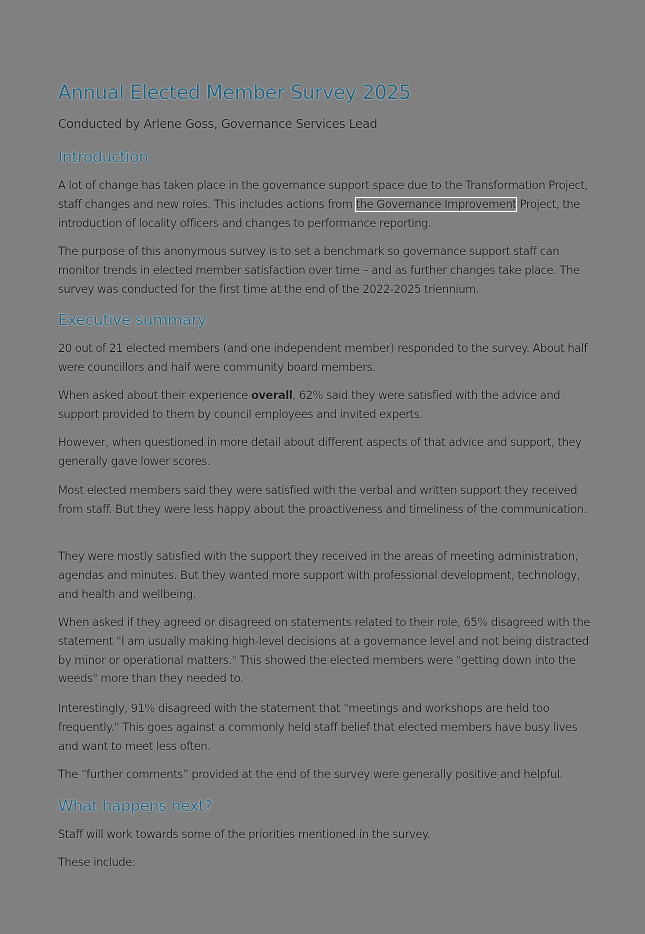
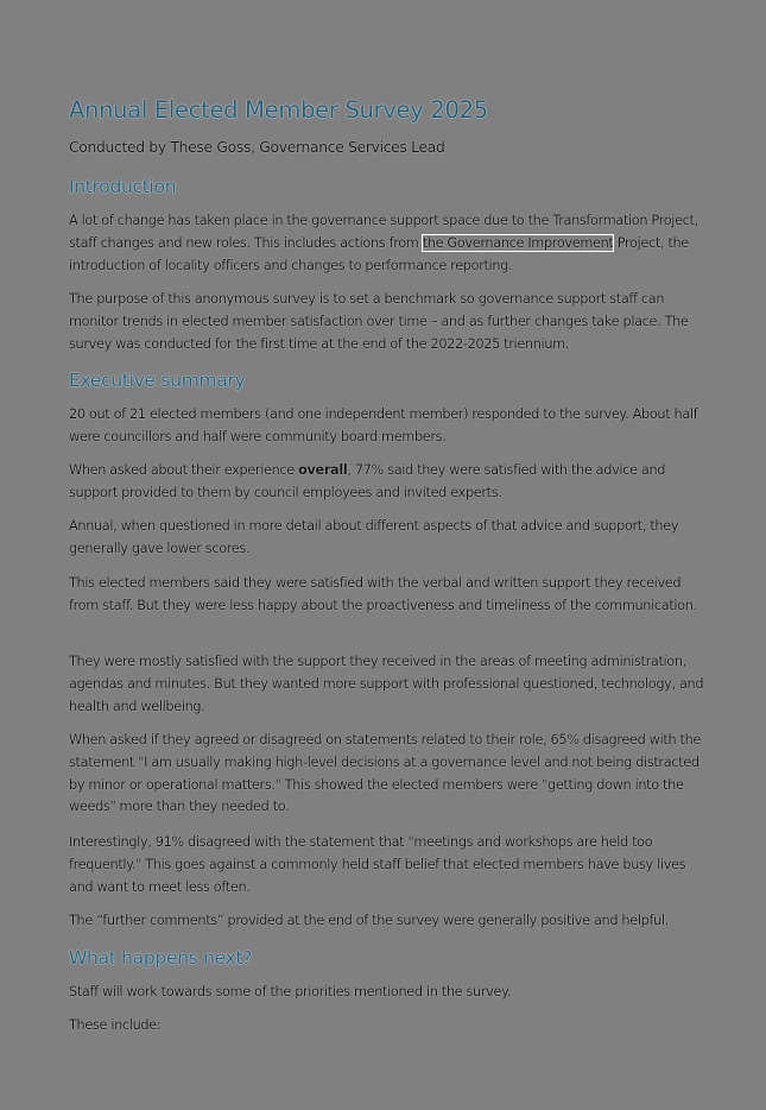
  Annual Elected Member Survey 2025
- Conducted by Arlene Goss, Governance Services Lead
+ Conducted by These Goss, Governance Services Lead
  Introduction
  A lot of change has taken place in the governance support space due to the Transformation Project, staff changes and new roles. This includes actions from the Governance Improvement Project, the introduction of locality officers and changes to performance reporting.
  The purpose of this anonymous survey is to set a benchmark so governance support staff can monitor trends in elected member satisfaction over time – and as further changes take place. The survey was conducted for the first time at the end of the 2022-2025 triennium.
  Executive summary
  20 out of 21 elected members (and one independent member) responded to the survey. About half were councillors and half were community board members.
- When asked about their experience overall, 62% said they were satisfied with the advice and support provided to them by council employees and invited experts.
+ When asked about their experience overall, 77% said they were satisfied with the advice and support provided to them by council employees and invited experts.
- However, when questioned in more detail about different aspects of that advice and support, they generally gave lower scores.
+ Annual, when questioned in more detail about different aspects of that advice and support, they generally gave lower scores.
- Most elected members said they were satisfied with the verbal and written support they received from staff. But they were less happy about the proactiveness and timeliness of the communication.
+ This elected members said they were satisfied with the verbal and written support they received from staff. But they were less happy about the proactiveness and timeliness of the communication.
- They were mostly satisfied with the support they received in the areas of meeting administration, agendas and minutes. But they wanted more support with professional development, technology, and health and wellbeing.
+ They were mostly satisfied with the support they received in the areas of meeting administration, agendas and minutes. But they wanted more support with professional questioned, technology, and health and wellbeing.
  When asked if they agreed or disagreed on statements related to their role, 65% disagreed with the statement "I am usually making high-level decisions at a governance level and not being distracted by minor or operational matters." This showed the elected members were "getting down into the weeds" more than they needed to.
  Interestingly, 91% disagreed with the statement that "meetings and workshops are held too frequently." This goes against a commonly held staff belief that elected members have busy lives and want to meet less often.
  The “further comments” provided at the end of the survey were generally positive and helpful.
  What happens next?
  Staff will work towards some of the priorities mentioned in the survey.
  These include:
